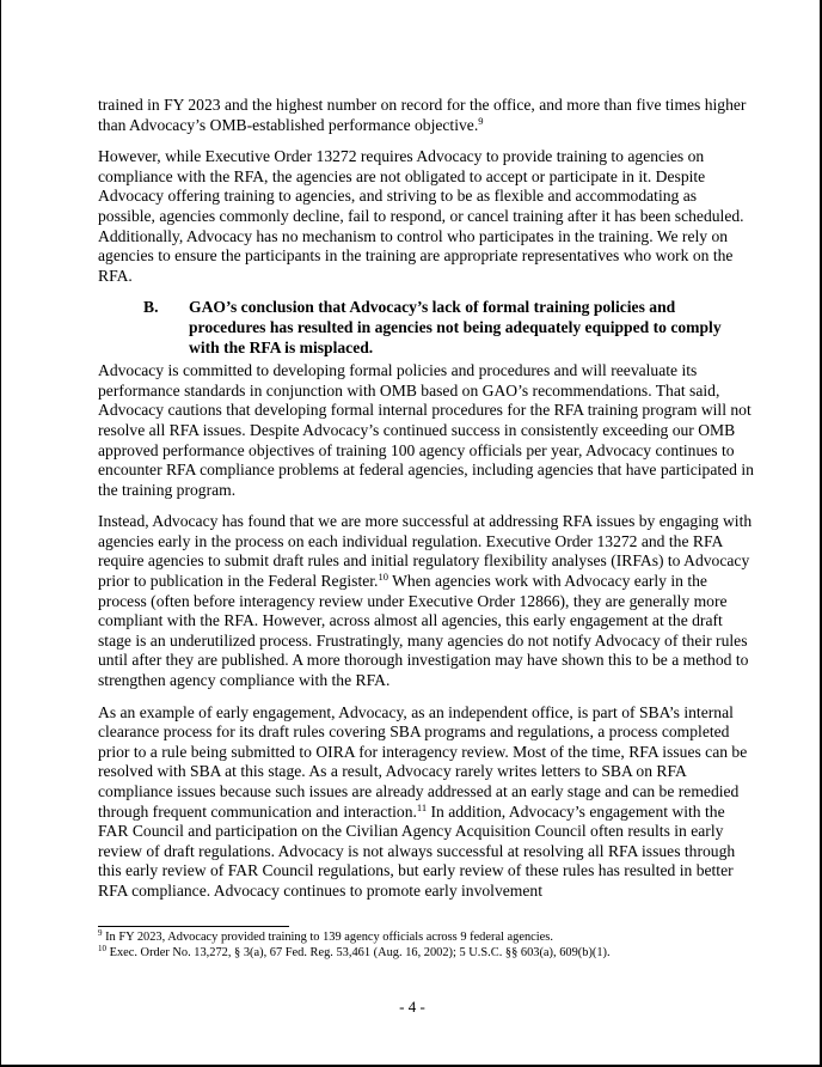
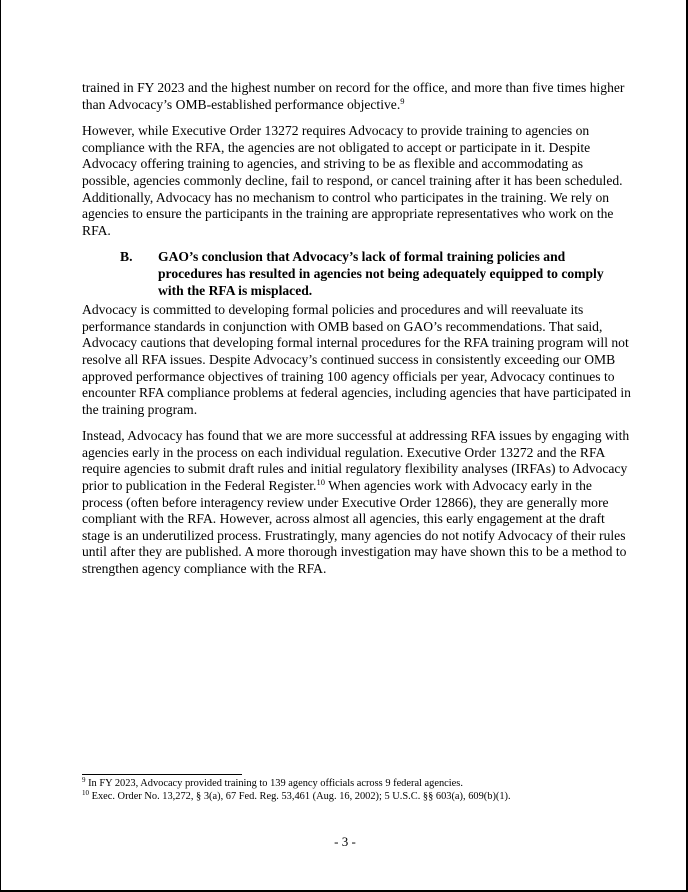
  trained in FY 2023 and the highest number on record for the office, and more than five times higher than Advocacy’s OMB-established performance objective.9
  However, while Executive Order 13272 requires Advocacy to provide training to agencies on compliance with the RFA, the agencies are not obligated to accept or participate in it. Despite Advocacy offering training to agencies, and striving to be as flexible and accommodating as possible, agencies commonly decline, fail to respond, or cancel training after it has been scheduled. Additionally, Advocacy has no mechanism to control who participates in the training. We rely on agencies to ensure the participants in the training are appropriate representatives who work on the RFA.
  B.
  GAO’s conclusion that Advocacy’s lack of formal training policies and procedures has resulted in agencies not being adequately equipped to comply with the RFA is misplaced.
  Advocacy is committed to developing formal policies and procedures and will reevaluate its performance standards in conjunction with OMB based on GAO’s recommendations. That said, Advocacy cautions that developing formal internal procedures for the RFA training program will not resolve all RFA issues. Despite Advocacy’s continued success in consistently exceeding our OMB approved performance objectives of training 100 agency officials per year, Advocacy continues to encounter RFA compliance problems at federal agencies, including agencies that have participated in the training program.
  Instead, Advocacy has found that we are more successful at addressing RFA issues by engaging with agencies early in the process on each individual regulation. Executive Order 13272 and the RFA require agencies to submit draft rules and initial regulatory flexibility analyses (IRFAs) to Advocacy prior to publication in the Federal Register.10 When agencies work with Advocacy early in the process (often before interagency review under Executive Order 12866), they are generally more compliant with the RFA. However, across almost all agencies, this early engagement at the draft stage is an underutilized process. Frustratingly, many agencies do not notify Advocacy of their rules until after they are published. A more thorough investigation may have shown this to be a method to strengthen agency compliance with the RFA.
- As an example of early engagement, Advocacy, as an independent office, is part of SBA’s internal clearance process for its draft rules covering SBA programs and regulations, a process completed prior to a rule being submitted to OIRA for interagency review. Most of the time, RFA issues can be resolved with SBA at this stage. As a result, Advocacy rarely writes letters to SBA on RFA compliance issues because such issues are already addressed at an early stage and can be remedied through frequent communication and interaction.11 In addition, Advocacy’s engagement with the FAR Council and participation on the Civilian Agency Acquisition Council often results in early review of draft regulations. Advocacy is not always successful at resolving all RFA issues through this early review of FAR Council regulations, but early review of these rules has resulted in better RFA compliance. Advocacy continues to promote early involvement
  9 In FY 2023, Advocacy provided training to 139 agency officials across 9 federal agencies.
  10 Exec. Order No. 13,272, § 3(a), 67 Fed. Reg. 53,461 (Aug. 16, 2002); 5 U.S.C. §§ 603(a), 609(b)(1).
- - 4 -
+ - 3 -
